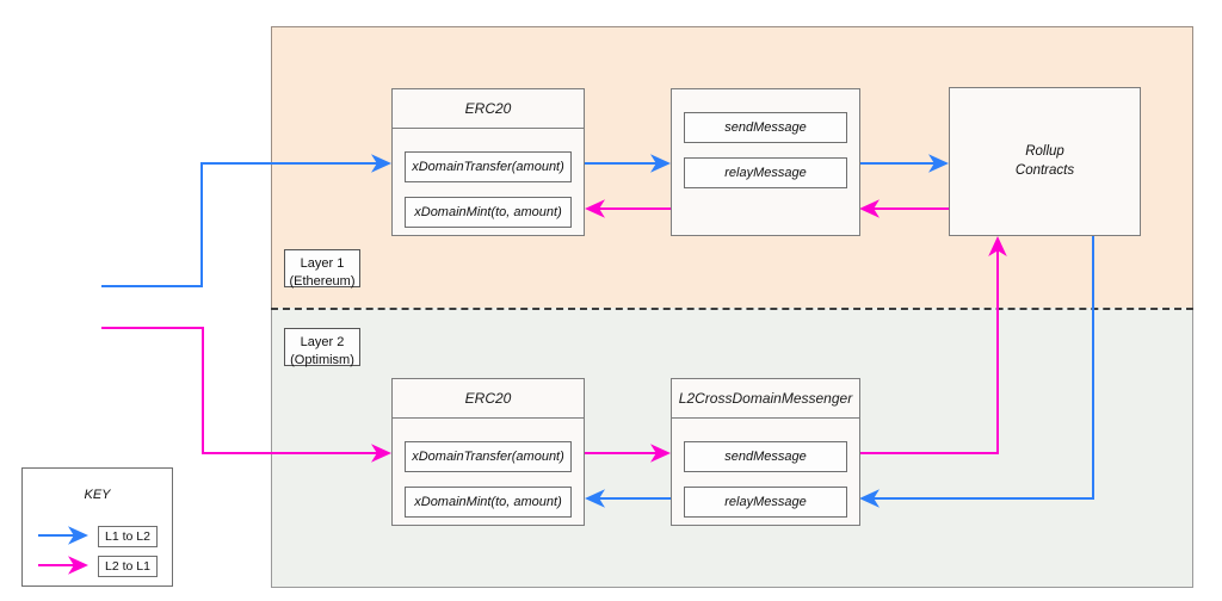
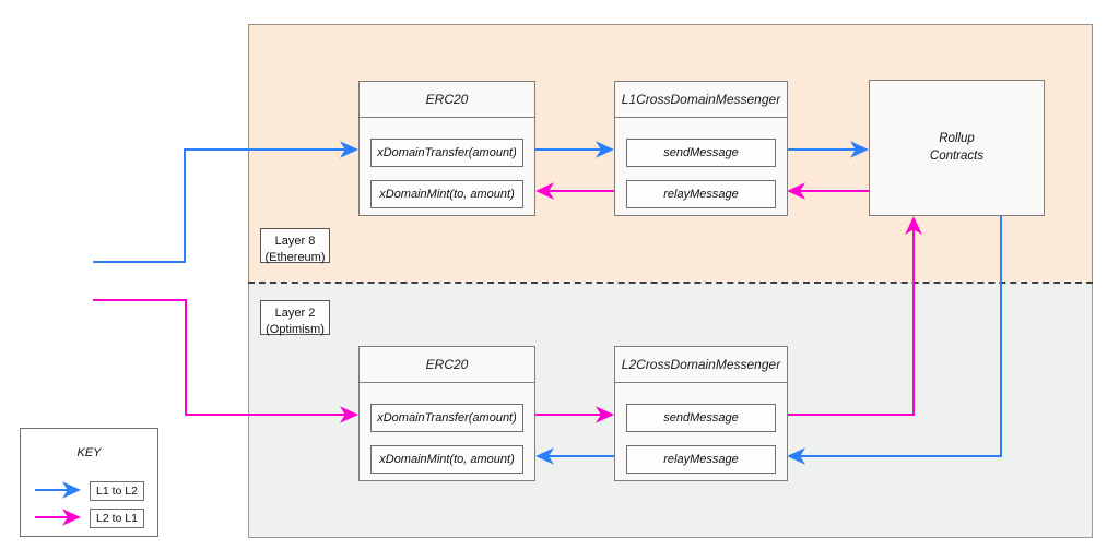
- Layer 1
+ Layer 8
  (Ethereum)
  Layer 2
  (Optimism)
  ERC20
  xDomainTransfer(amount)
  xDomainMint(to, amount)
+ L1CrossDomainMessenger
  sendMessage
  relayMessage
  Rollup
  Contracts
  ERC20
  xDomainTransfer(amount)
  xDomainMint(to, amount)
  L2CrossDomainMessenger
  sendMessage
  relayMessage
  KEY
  L1 to L2
  L2 to L1
